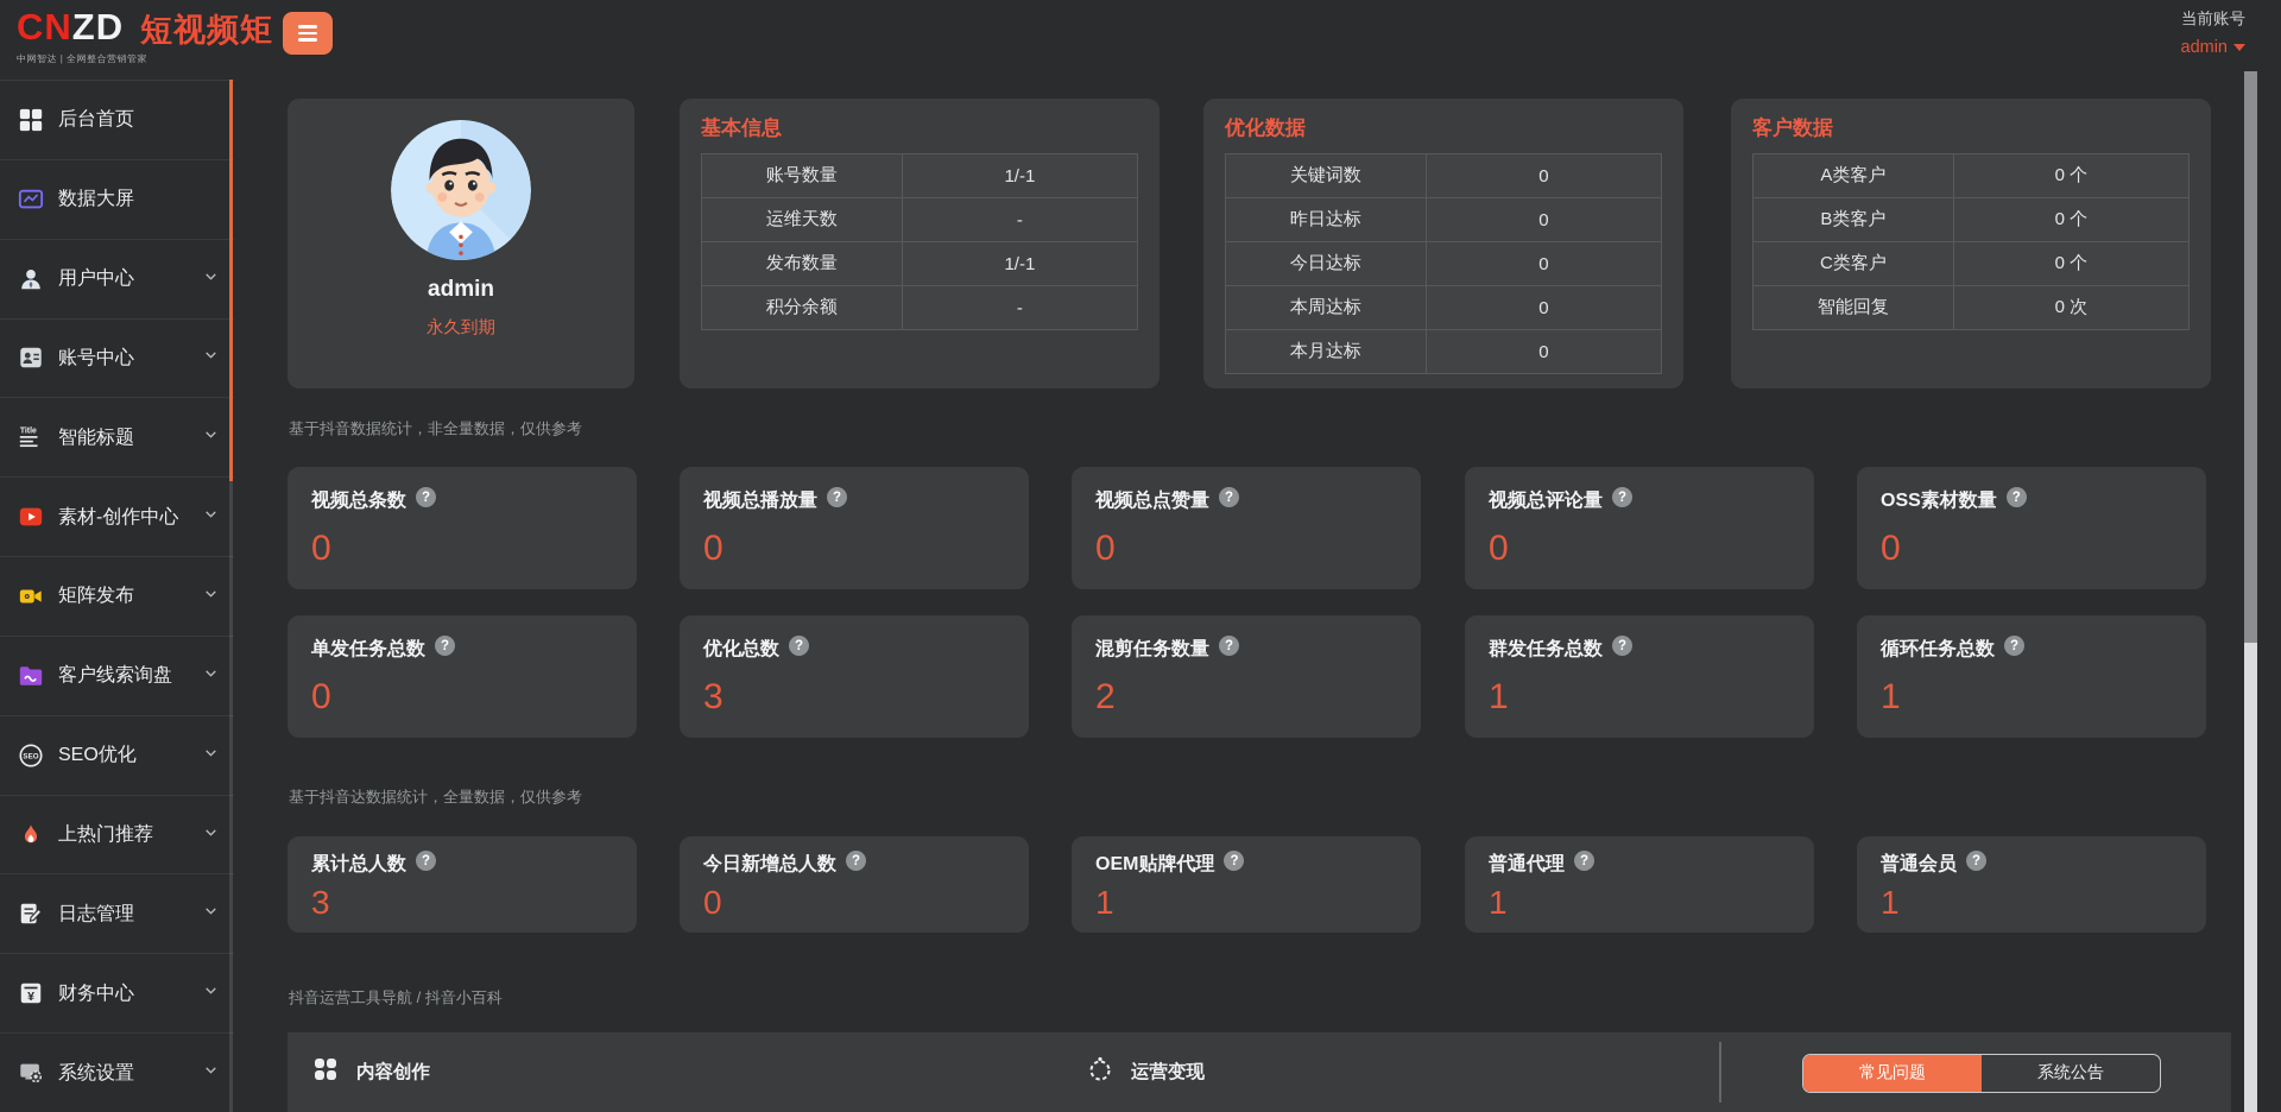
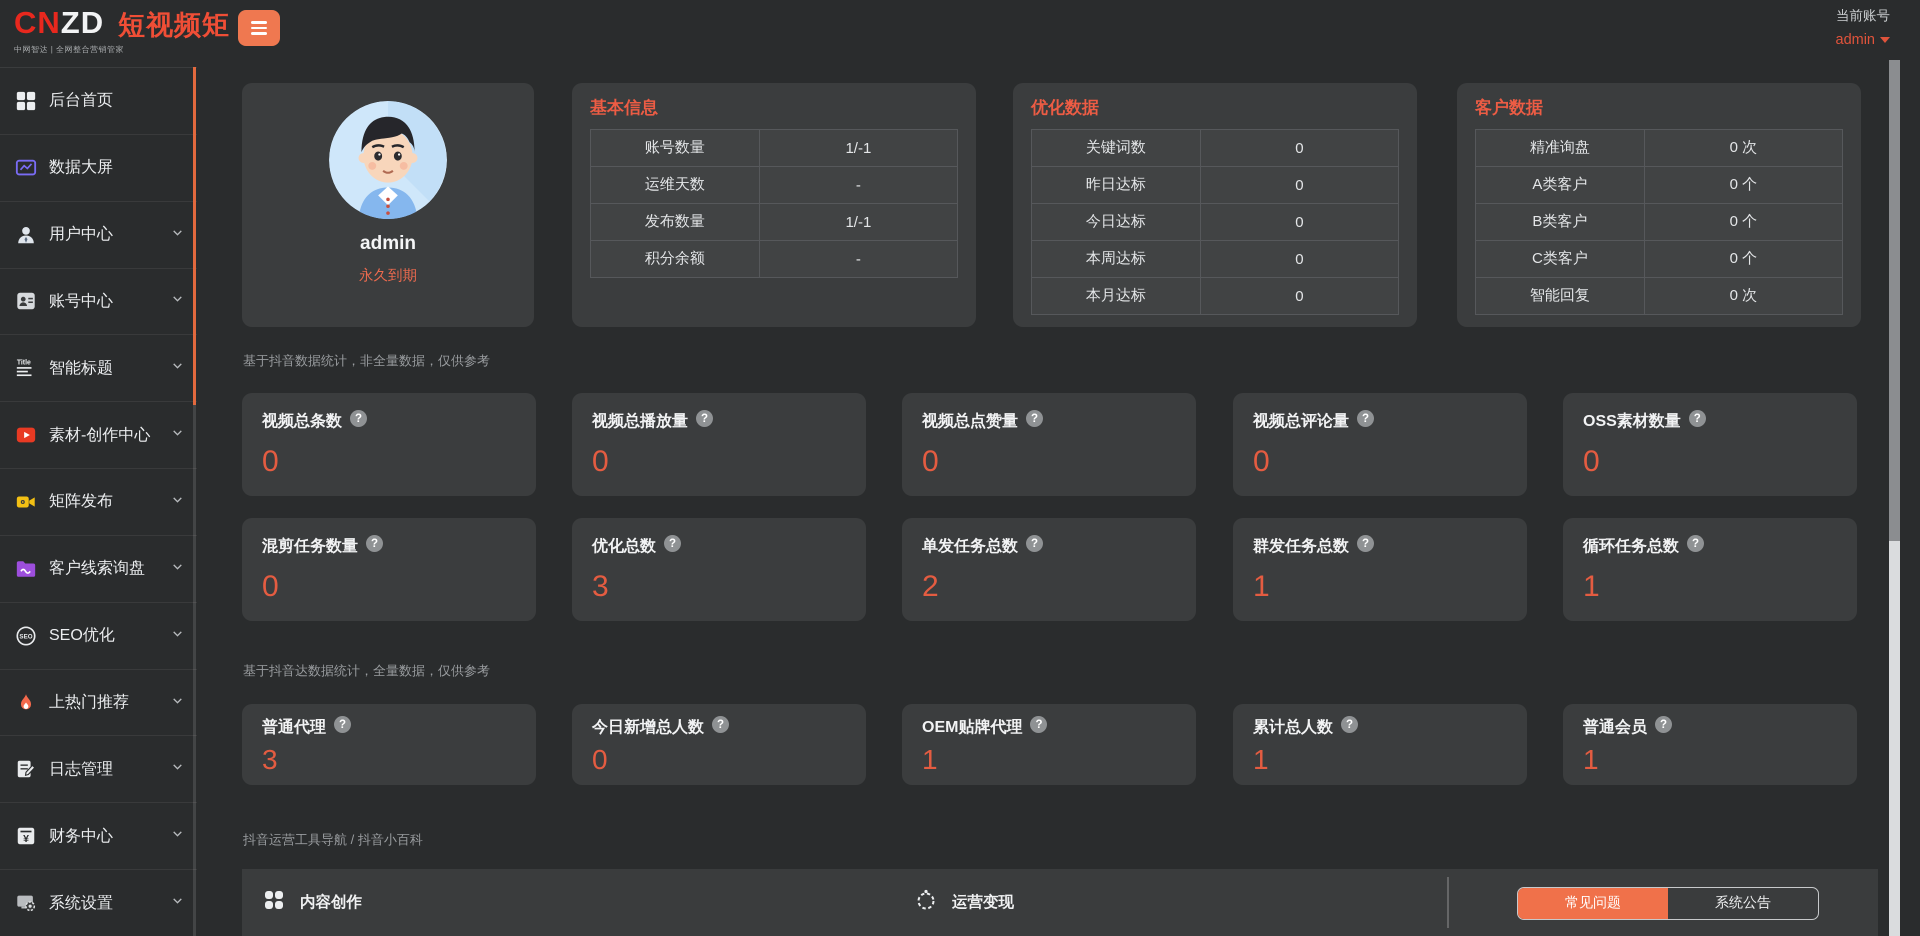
  CNZD
  短视频矩
  中网智达 | 全网整合营销管家
  当前账号
  admin
  后台首页
  数据大屏
  用户中心
  账号中心
  智能标题
  素材-创作中心
  矩阵发布
  客户线索询盘
  SEO优化
  上热门推荐
  日志管理
  ¥
  财务中心
  系统设置
  admin
  永久到期
  基本信息
  账号数量	1/-1
  运维天数	-
  发布数量	1/-1
  积分余额	-
  优化数据
  关键词数	0
  昨日达标	0
  今日达标	0
  本周达标	0
  本月达标	0
  客户数据
+ 精准询盘	0 次
  A类客户	0 个
  B类客户	0 个
  C类客户	0 个
  智能回复	0 次
  基于抖音数据统计，非全量数据，仅供参考
  基于抖音达数据统计，全量数据，仅供参考
  抖音运营工具导航 / 抖音小百科
  视频总条数
  0
  视频总播放量
  0
  视频总点赞量
  0
  视频总评论量
  0
  OSS素材数量
  0
- 单发任务总数
+ 混剪任务数量
  0
  优化总数
  3
- 混剪任务数量
+ 单发任务总数
  2
  群发任务总数
  1
  循环任务总数
  1
- 累计总人数
+ 普通代理
  3
  今日新增总人数
  0
  OEM贴牌代理
  1
- 普通代理
+ 累计总人数
  1
  普通会员
  1
  内容创作
  运营变现
  常见问题
  系统公告
